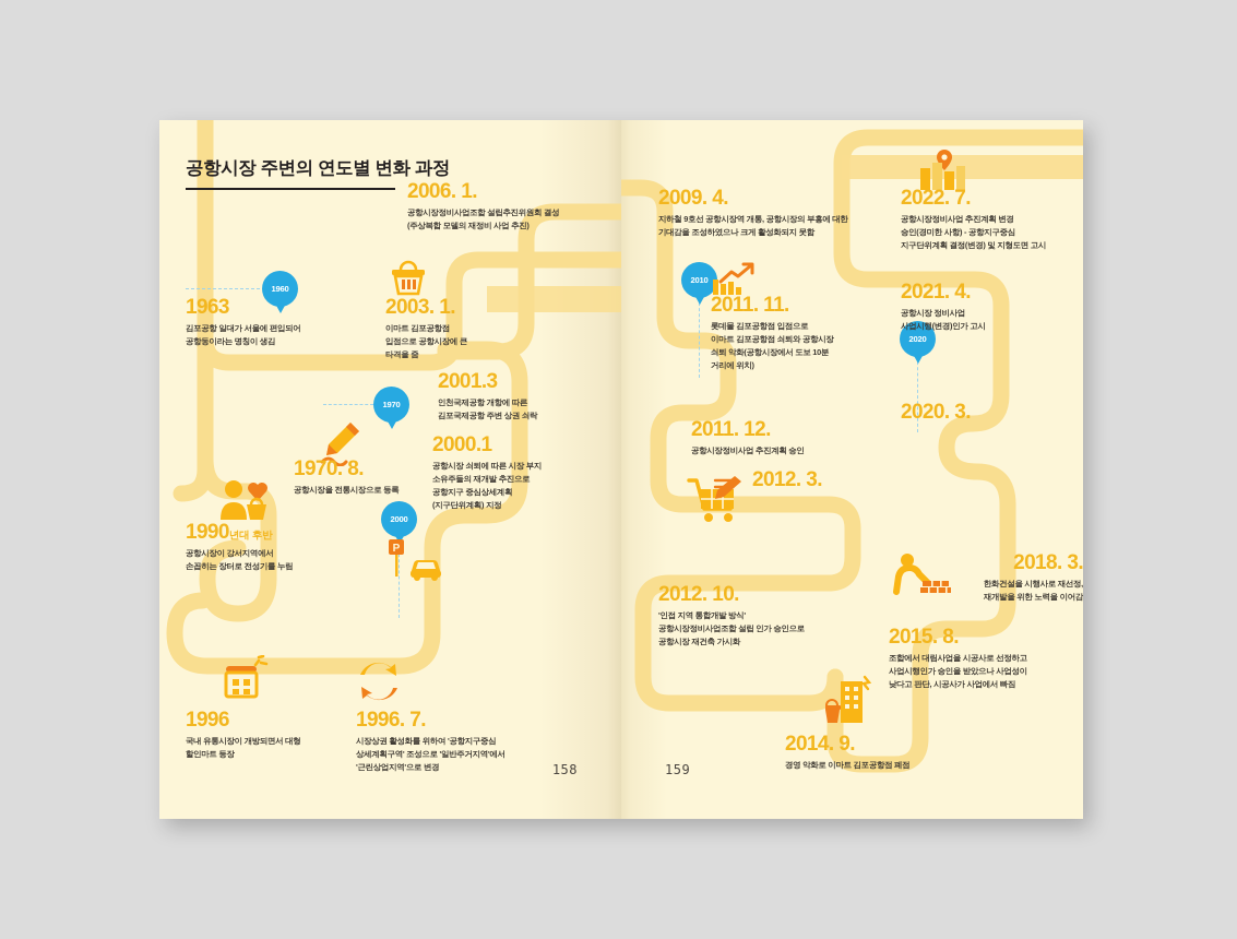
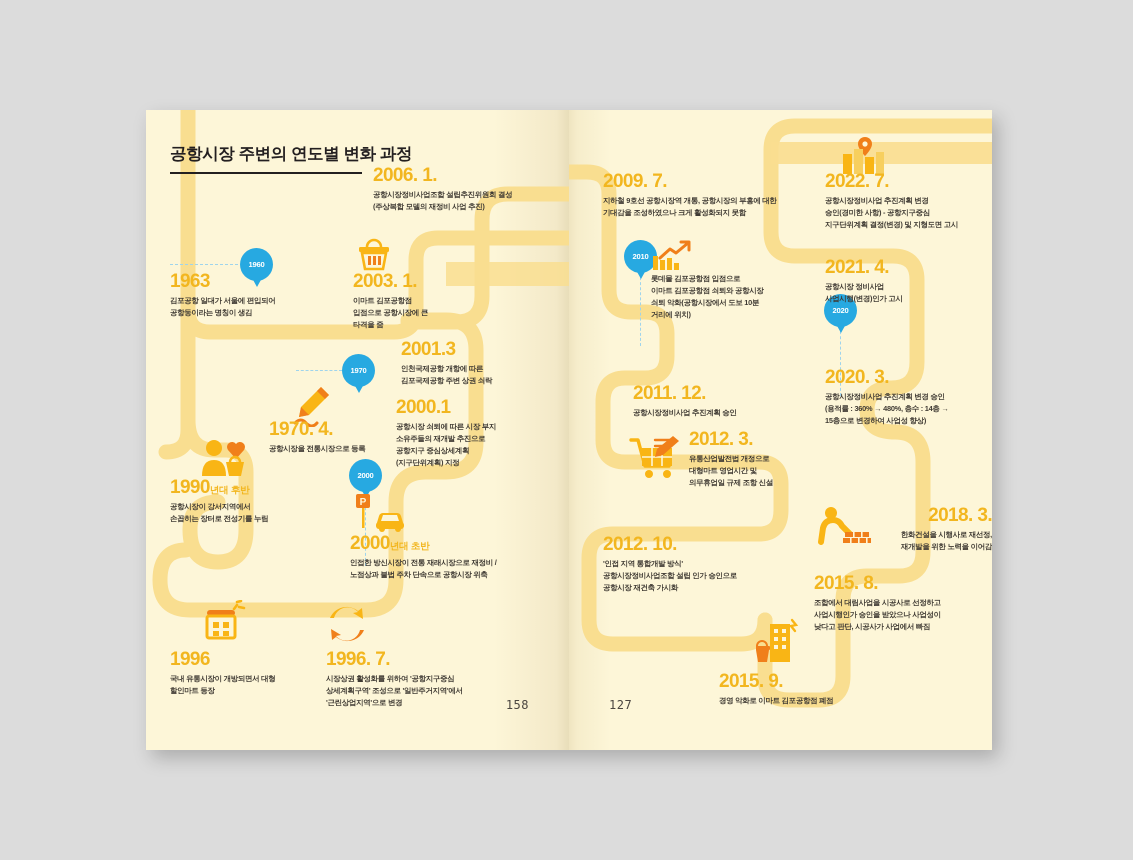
  공항시장 주변의 연도별 변화 과정
  1960
  1970
  2000
  1963
  김포공항 일대가 서울에 편입되어
  공항동이라는 명칭이 생김
- 1970. 8.
+ 1970. 4.
  공항시장을 전통시장으로 등록
  1990년대 후반
  공항시장이 강서지역에서
  손꼽히는 장터로 전성기를 누림
  1996
  국내 유통시장이 개방되면서 대형
  할인마트 등장
  1996. 7.
  시장상권 활성화를 위하여 '공항지구중심
  상세계획구역' 조성으로 '일반주거지역'에서
  '근린상업지역'으로 변경
  P
+ 2000년대 초반
+ 인접한 방신시장이 전통 재래시장으로 재정비 /
+ 노점상과 불법 주차 단속으로 공항시장 위축
  2000.1
  공항시장 쇠퇴에 따른 시장 부지
  소유주들의 재개발 추진으로
  공항지구 중심상세계획
  (지구단위계획) 지정
  2001.3
  인천국제공항 개항에 따른
  김포국제공항 주변 상권 쇠락
  2003. 1.
  이마트 김포공항점
  입점으로 공항시장에 큰
  타격을 줌
  2006. 1.
  공항시장정비사업조합 설립추진위원회 결성
  (주상복합 모델의 재정비 사업 추진)
  158
  2010
  2020
- 2009. 4.
+ 2009. 7.
  지하철 9호선 공항시장역 개통, 공항시장의 부흥에 대한
  기대감을 조성하였으나 크게 활성화되지 못함
- 2011. 11.
  롯데몰 김포공항점 입점으로
  이마트 김포공항점 쇠퇴와 공항시장
  쇠퇴 악화(공항시장에서 도보 10분
  거리에 위치)
  2011. 12.
  공항시장정비사업 추진계획 승인
  2012. 3.
+ 유통산업발전법 개정으로
+ 대형마트 영업시간 및
+ 의무휴업일 규제 조항 신설
  2012. 10.
  '인접 지역 통합개발 방식'
  공항시장정비사업조합 설립 인가 승인으로
  공항시장 재건축 가시화
- 2014. 9.
+ 2015. 9.
  경영 악화로 이마트 김포공항점 폐점
  2015. 8.
  조합에서 대림사업을 시공사로 선정하고
  사업시행인가 승인을 받았으나 사업성이
  낮다고 판단, 시공사가 사업에서 빠짐
  2018. 3.
  한화건설을 시행사로 재선정,
  재개발을 위한 노력을 이어감
  2020. 3.
+ 공항시장정비사업 추진계획 변경 승인
+ (용적률 : 360% → 480%, 층수 : 14층 →
+ 15층으로 변경하여 사업성 향상)
  2021. 4.
  공항시장 정비사업
  사업시행(변경)인가 고시
  2022. 7.
  공항시장정비사업 추진계획 변경
  승인(경미한 사항) - 공항지구중심
  지구단위계획 결정(변경) 및 지형도면 고시
- 159
+ 127
